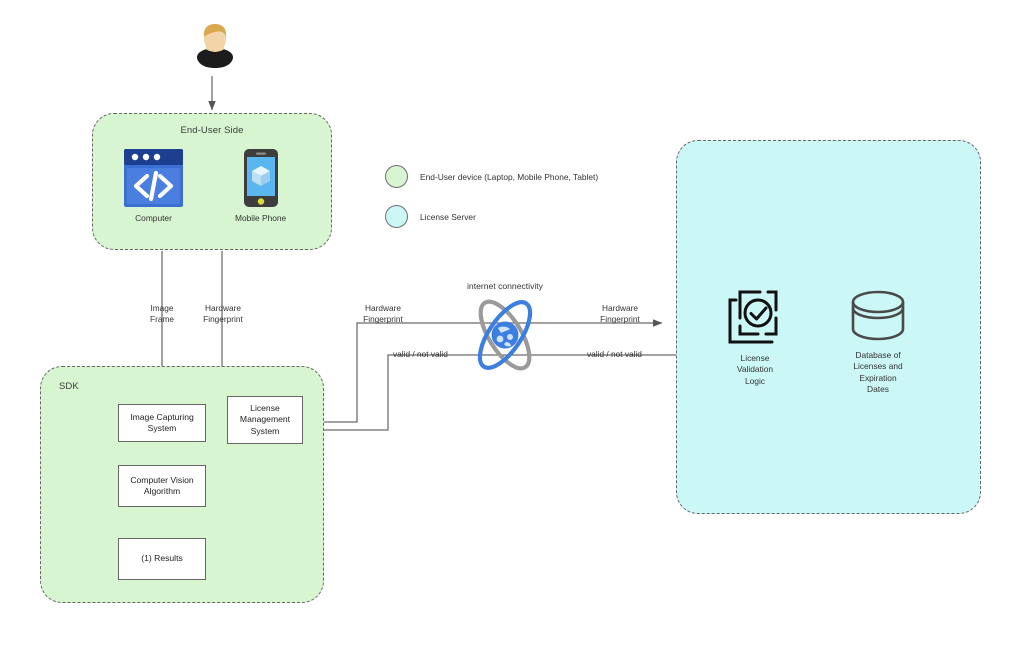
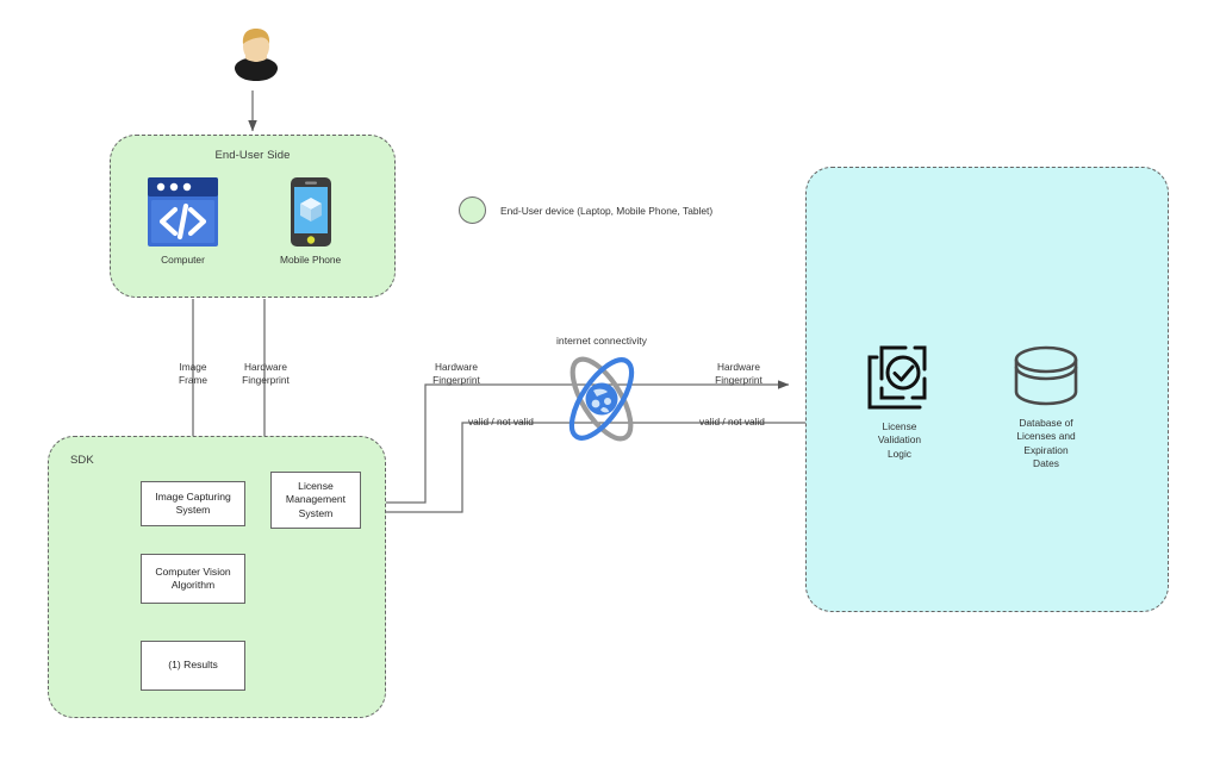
  End-User Side
  Computer
  Mobile Phone
  SDK
  Image Capturing
  System
  Computer Vision
  Algorithm
  (1) Results
  License
  Management
  System
  License
  Validation
  Logic
  Database of
  Licenses and
  Expiration
  Dates
  End-User device (Laptop, Mobile Phone, Tablet)
- License Server
  internet connectivity
  Image
  Frame
  Hardware
  Fingerprint
  Hardware
  Fingerprint
  Hardware
  Fingerprint
  valid / not valid
  valid / not valid
